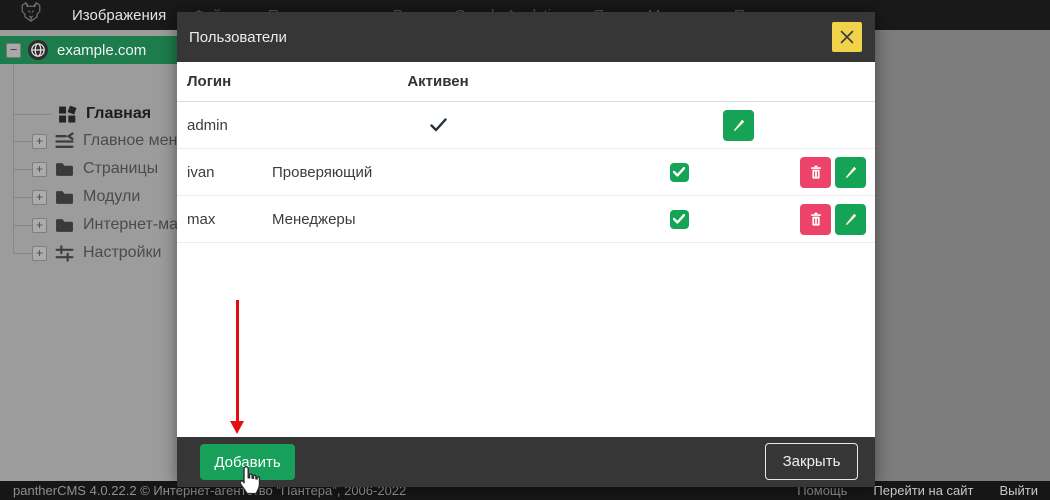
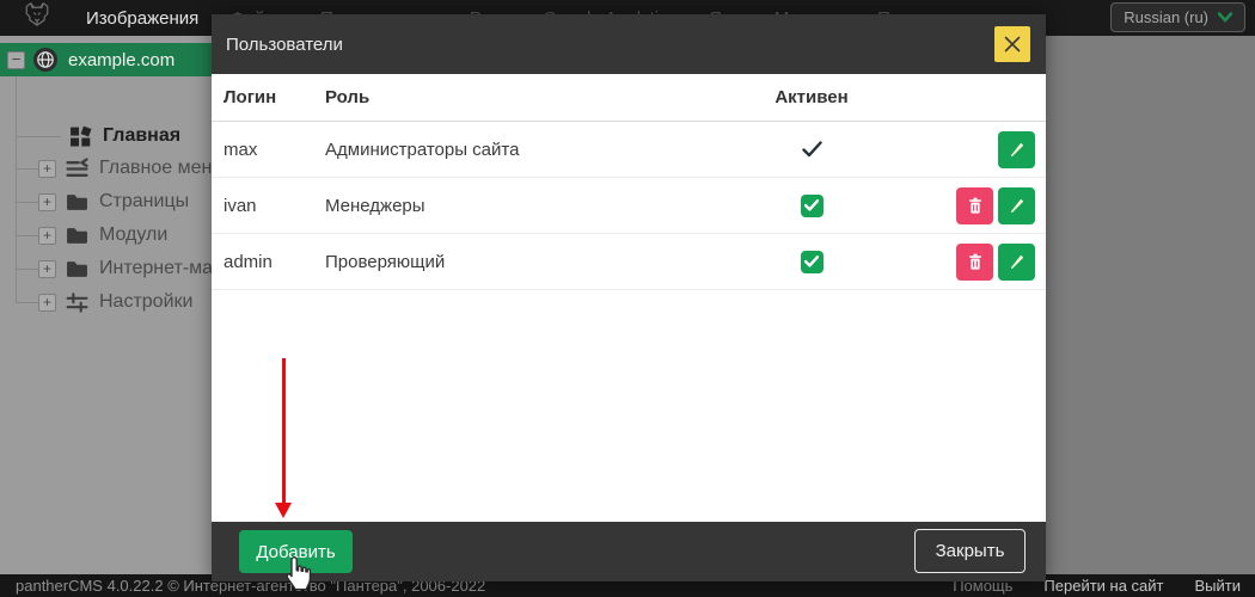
  Изображения
+ Russian (ru)
  −
  example.com
  Главная
  +
  Главное мен
  +
  Страницы
  +
  Модули
  +
  +
  Настройки
  pantherCMS 4.0.22.2 © Интернет-агентво "Пантера", 2006-2022
  Помощь
  Перейти на сайт
  Выйти
  Пользователи
  Логин
+ Роль
  Активен
- admin
+ max
+ Администраторы сайта
  ivan
- Проверяющий
+ Менеджеры
- max
+ admin
- Менеджеры
+ Проверяющий
  Добавить
  Закрыть
